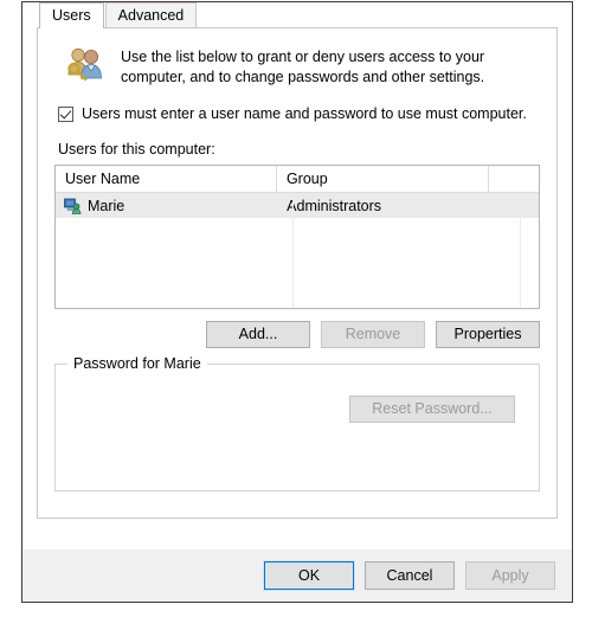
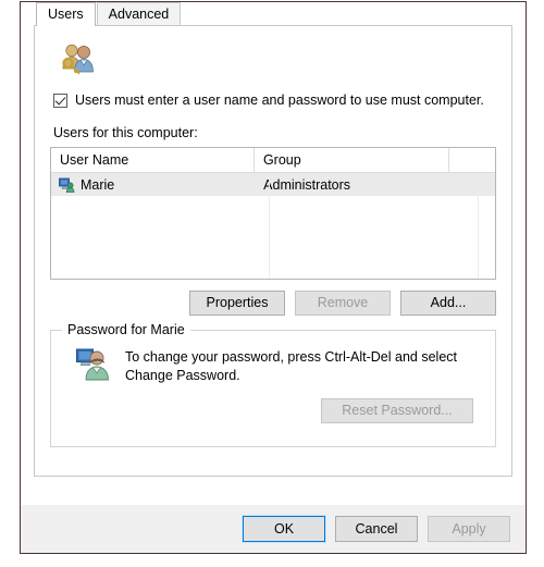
  Users
  Advanced
- Use the list below to grant or deny users access to your computer, and to change passwords and other settings.
  Users must enter a user name and password to use must computer.
  Users for this computer:
  User Name
  Group
  Marie
  dministrators
- Add...
+ Properties
  Remove
- Properties
+ Add...
  Password for Marie
+ To change your password, press Ctrl-Alt-Del and select Change Password.
  Reset Password...
  OK
  Cancel
  Apply
